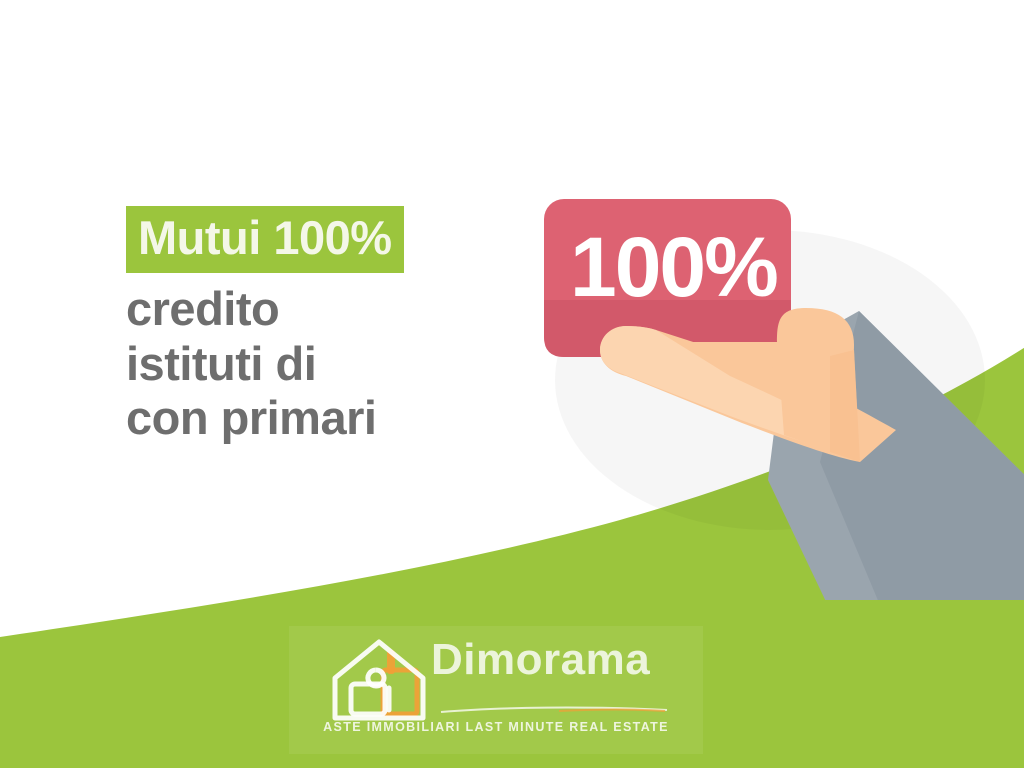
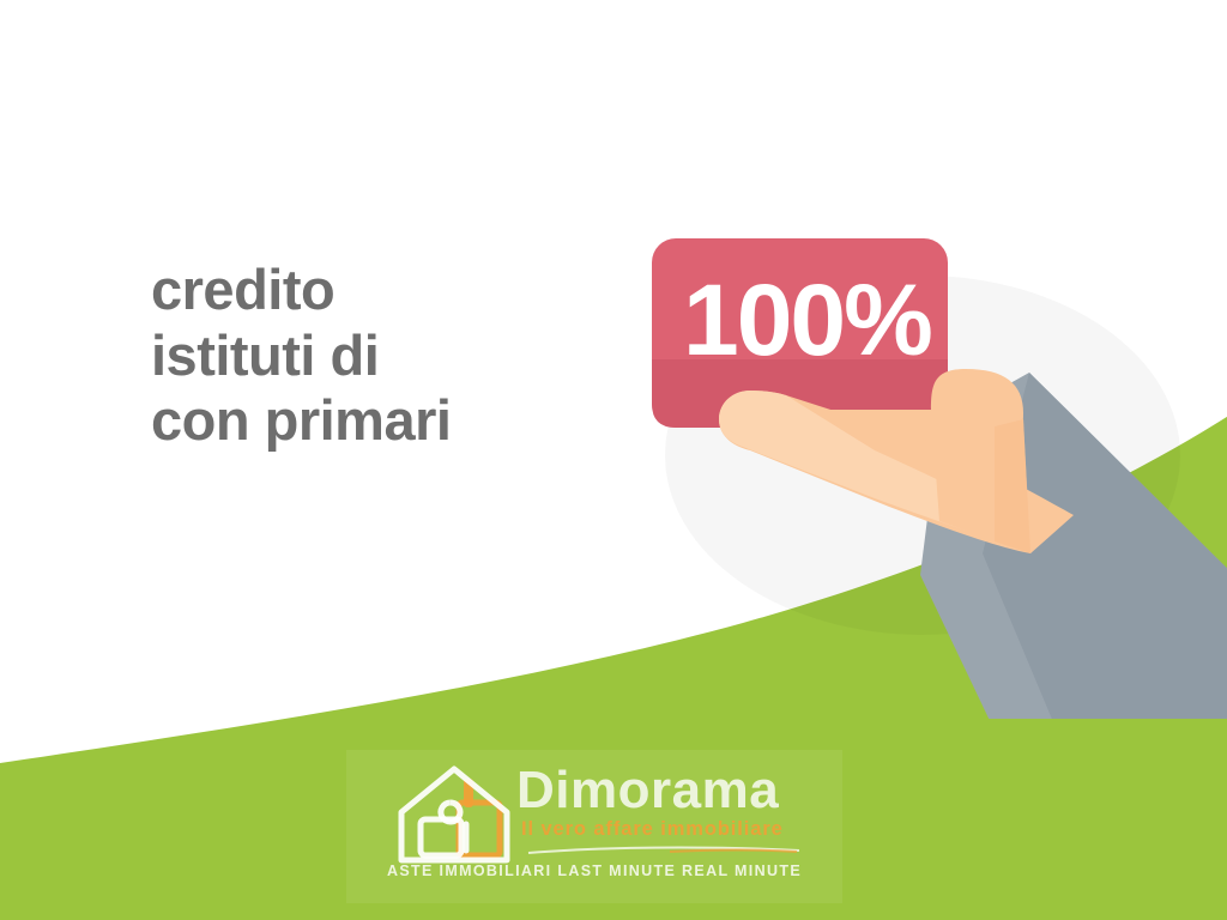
  100%
- Mutui 100%
  credito
  istituti di
  con primari
  Dimorama
+ Il vero affare immobiliare
- ASTE IMMOBILIARI LAST MINUTE REAL ESTATE
+ ASTE IMMOBILIARI LAST MINUTE REAL MINUTE
